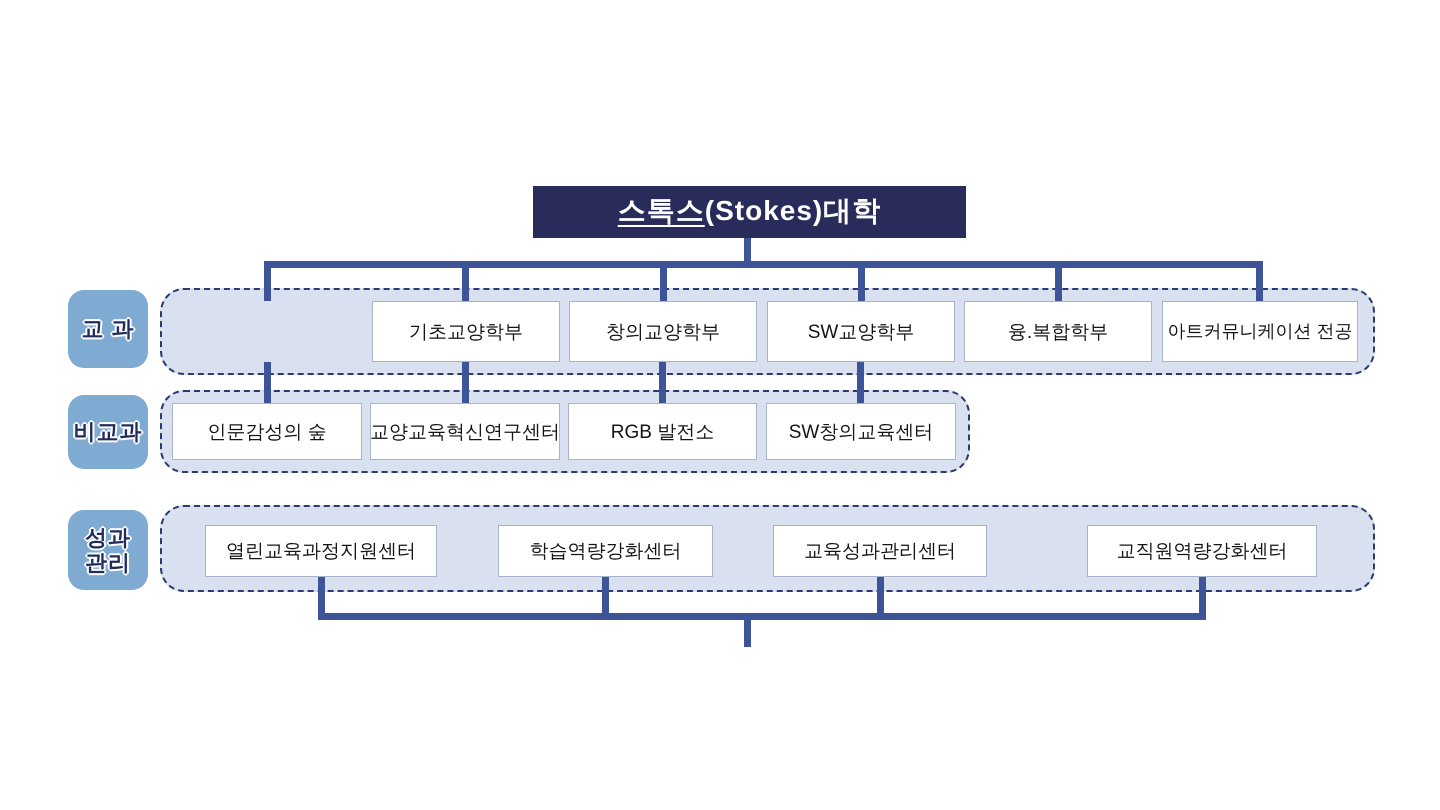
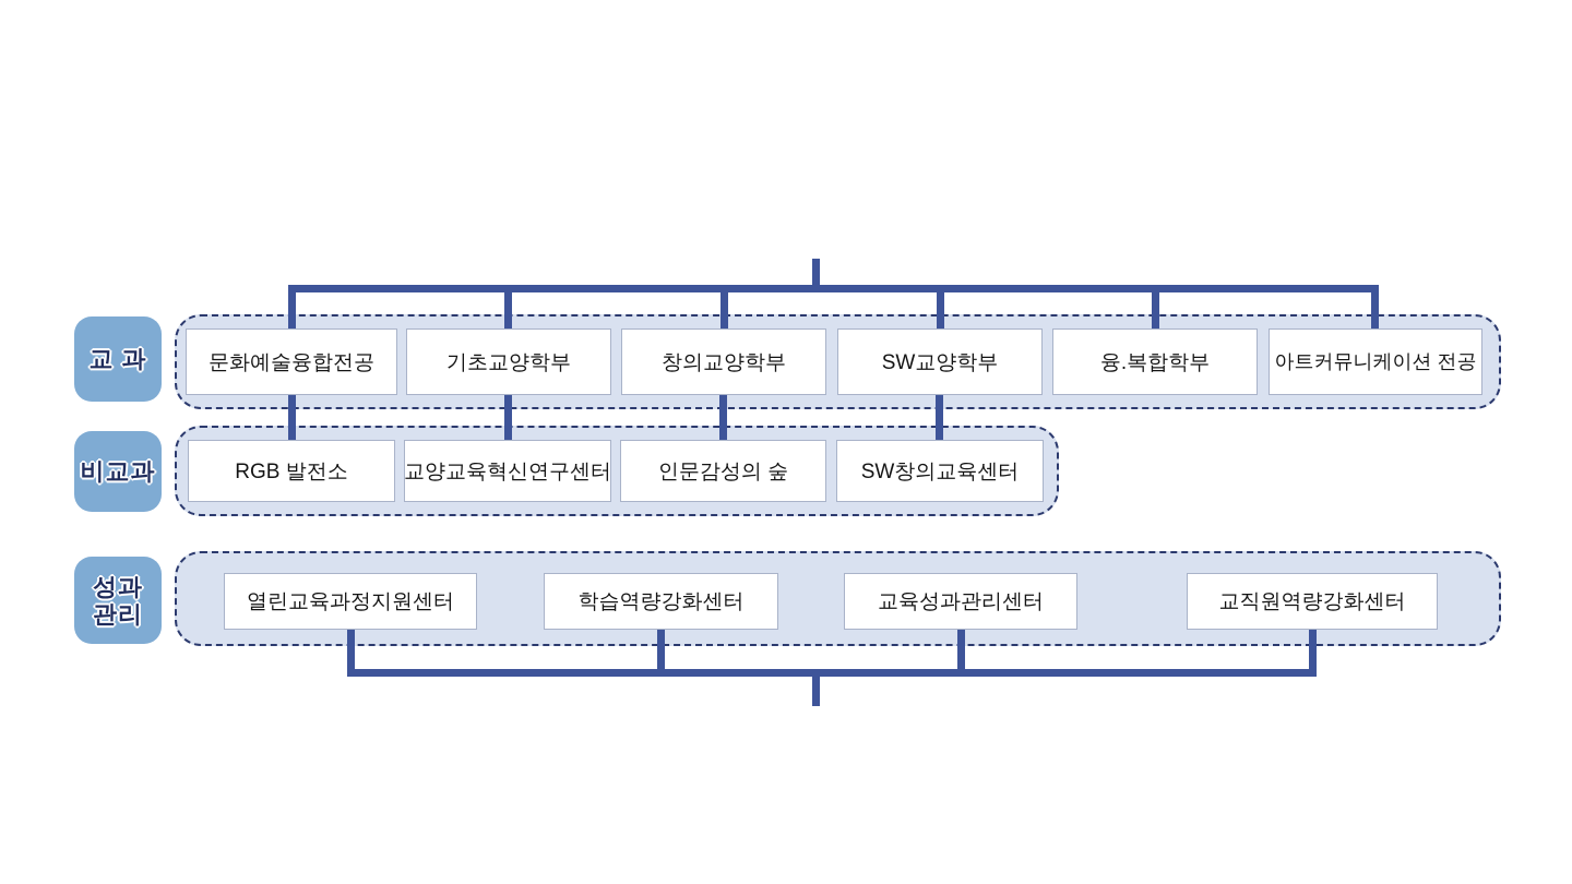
- 스톡스
- (Stokes)대학
  교 과
+ 문화예술융합전공
  기초교양학부
  창의교양학부
  SW교양학부
  융.복합학부
  아트커뮤니케이션 전공
  비교과
- 인문감성의 숲
+ RGB 발전소
  교양교육혁신연구센터
- RGB 발전소
+ 인문감성의 숲
  SW창의교육센터
  성과
  관리
  열린교육과정지원센터
  학습역량강화센터
  교육성과관리센터
  교직원역량강화센터
